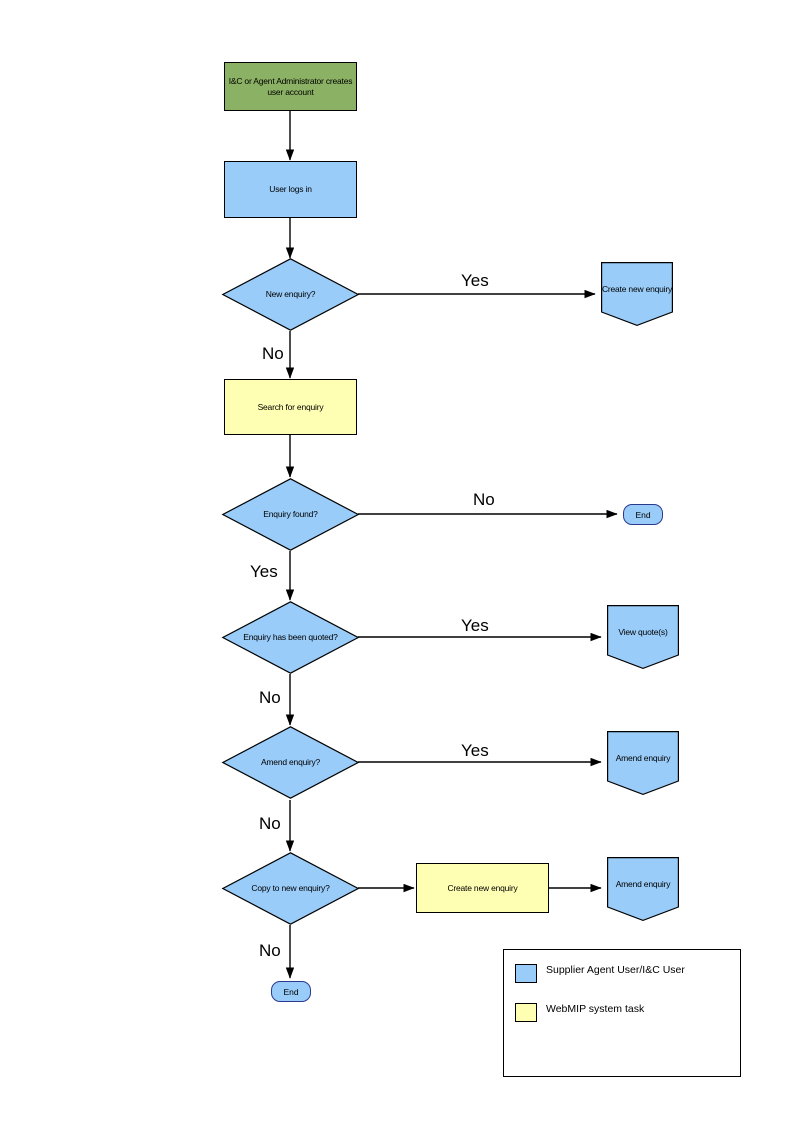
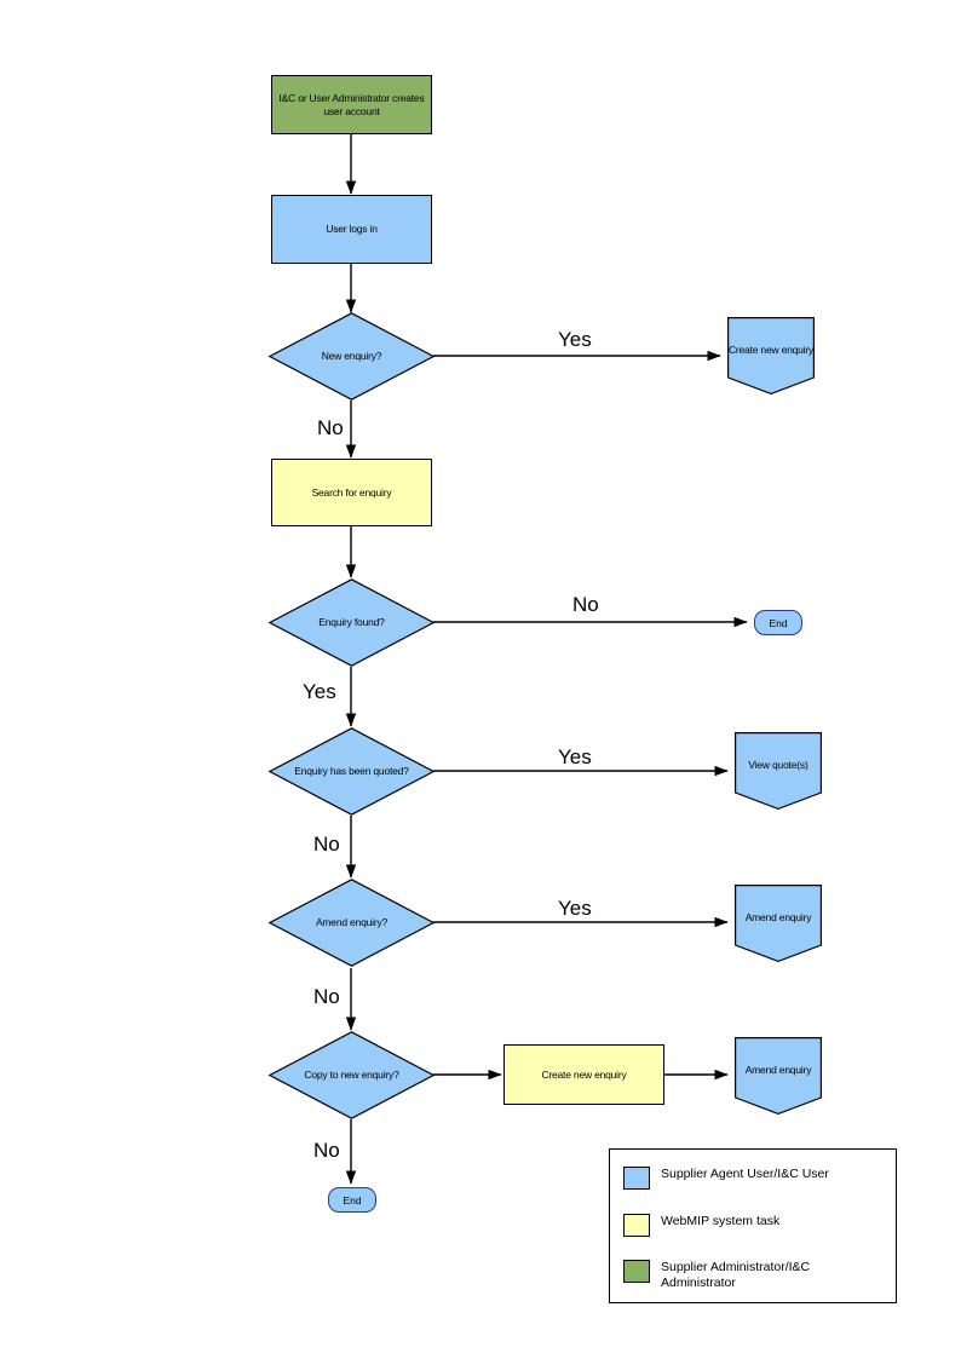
- I&C or Agent Administrator creates user account
+ I&C or User Administrator creates user account
  User logs in
  New enquiry?
  Create new enquiry
  Search for enquiry
  Enquiry found?
  End
  Enquiry has been quoted?
  View quote(s)
  Amend enquiry?
  Amend enquiry
  Copy to new enquiry?
  Create new enquiry
  Amend enquiry
  End
  Yes
  No
  No
  Yes
  Yes
  No
  Yes
  No
  No
  Supplier Agent User/I&C User
  WebMIP system task
+ Supplier Administrator/I&C
+ Administrator
